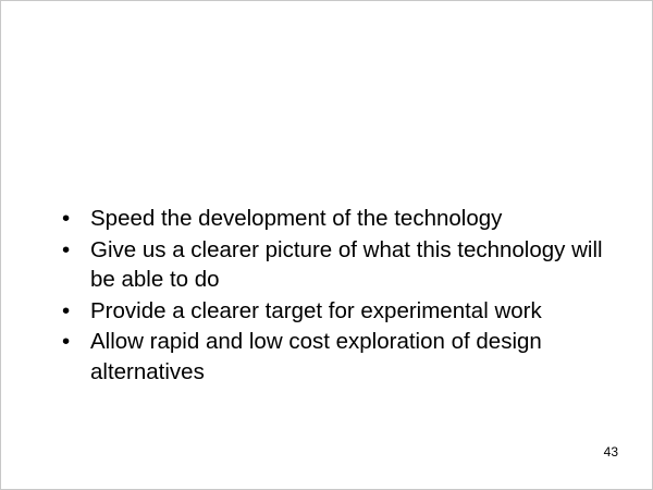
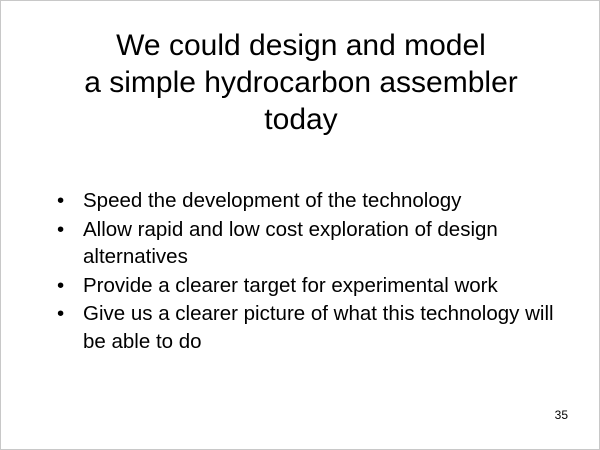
+ We could design and model
+ a simple hydrocarbon assembler
+ today
  •
  Speed the development of the technology
  •
- Give us a clearer picture of what this technology will be able to do
+ Allow rapid and low cost exploration of design alternatives
  •
  Provide a clearer target for experimental work
  •
- Allow rapid and low cost exploration of design alternatives
+ Give us a clearer picture of what this technology will be able to do
- 43
+ 35
